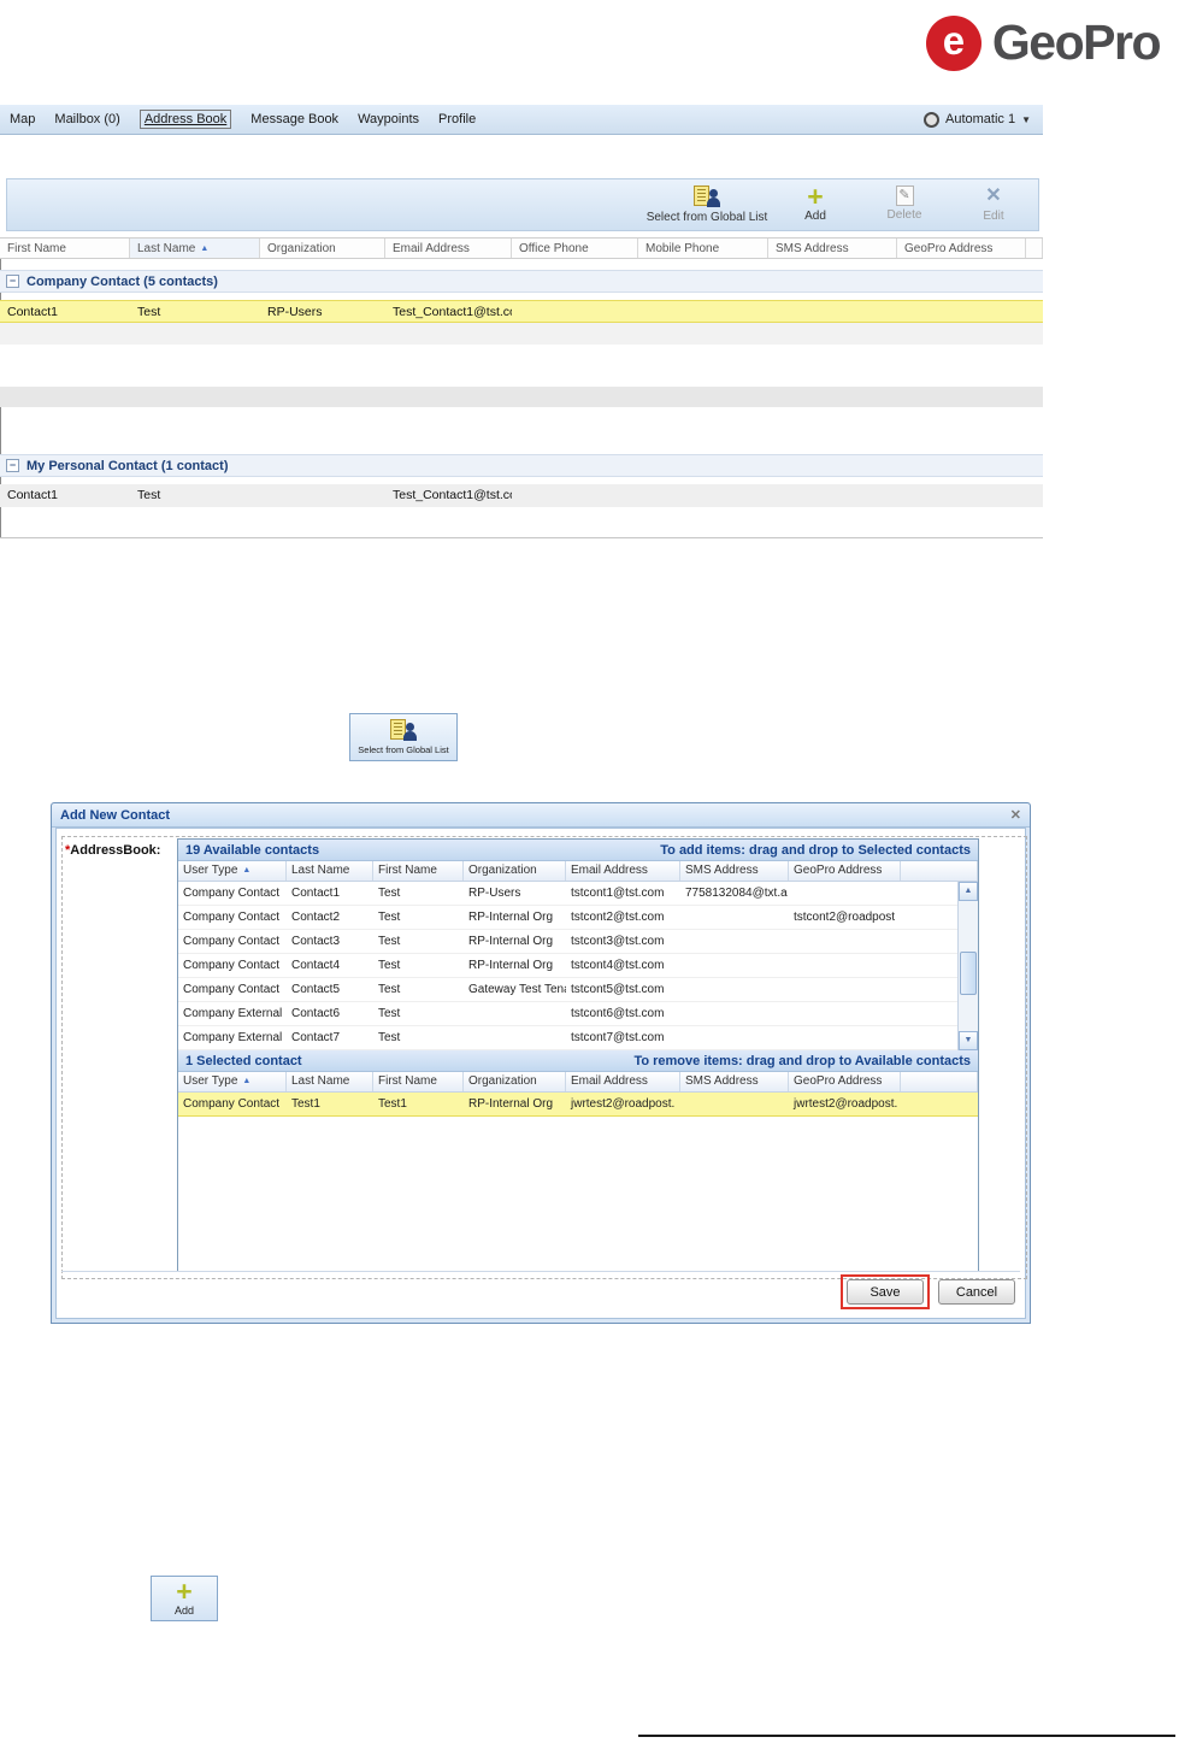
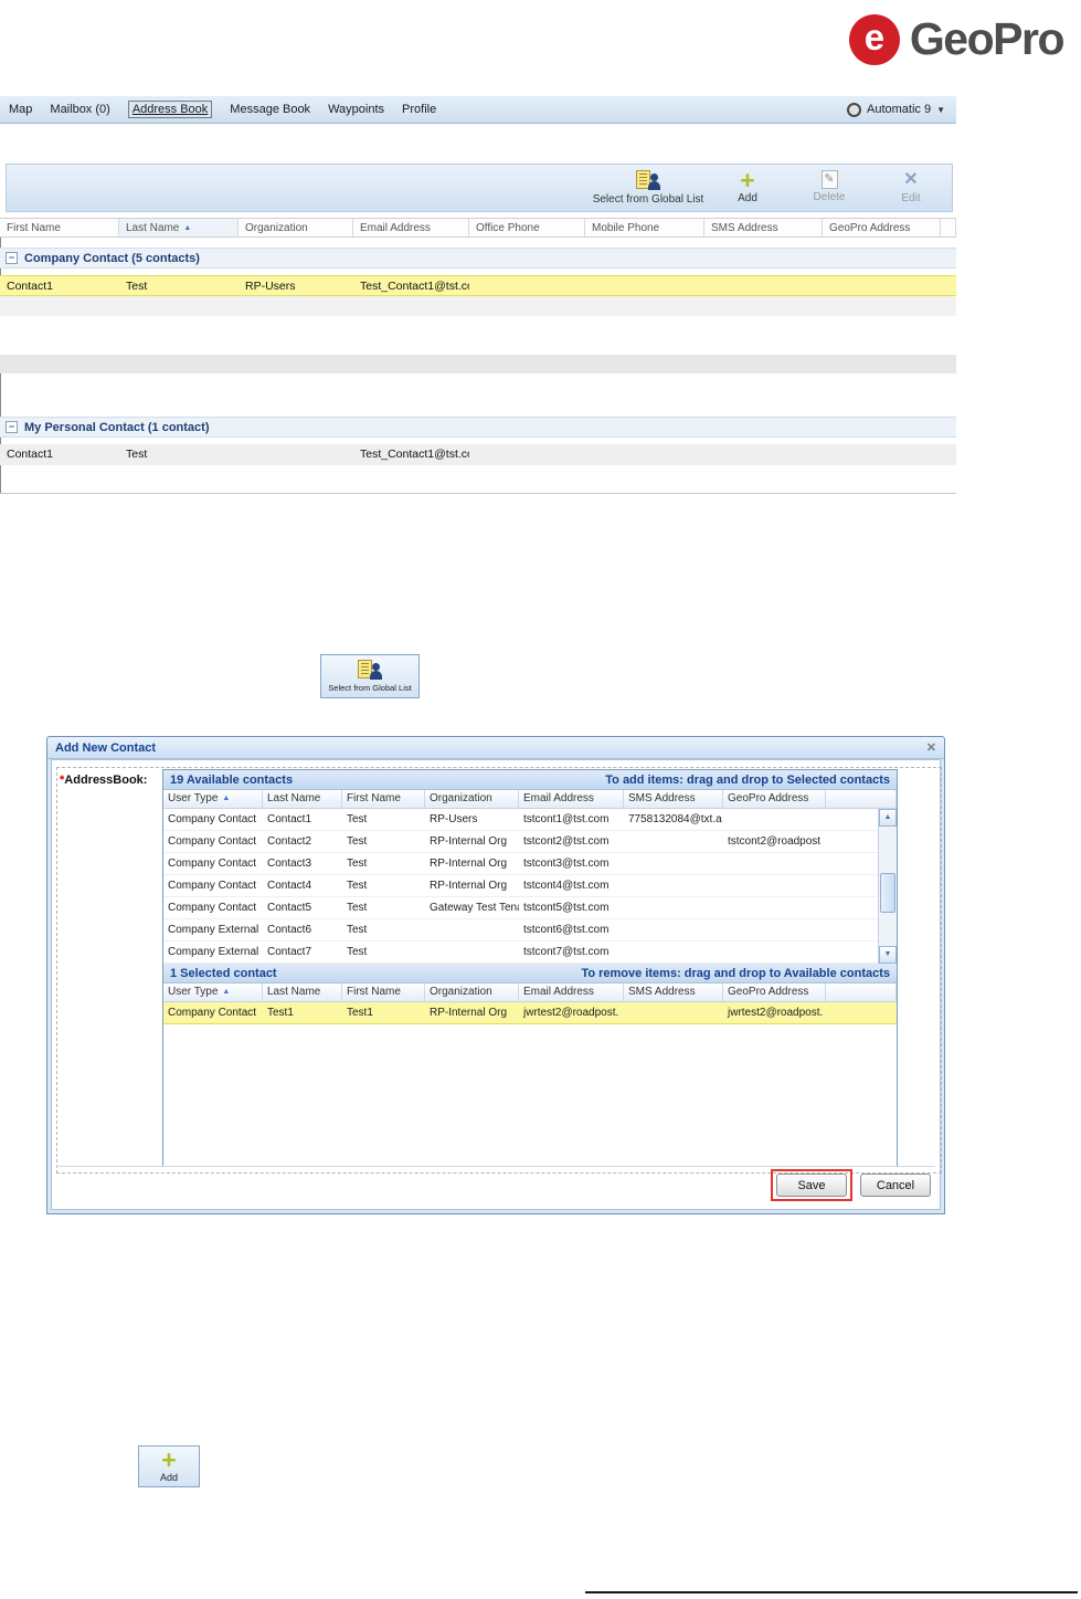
  e
  GeoPro
  Map
  Mailbox (0)
  Address Book
  Message Book
  Waypoints
  Profile
- Automatic 1
+ Automatic 9
  ▼
  Select from Global List
  +
  Add
  ✎
  Delete
  ✕
  Edit
  First Name
  Last Name
  Organization
  Email Address
  Office Phone
  Mobile Phone
  SMS Address
  GeoPro Address
  −
  Company Contact (5 contacts)
  Contact1
  Test
  RP-Users
  Test_Contact1@tst.c
  −
  My Personal Contact (1 contact)
  Contact1
  Test
  Test_Contact1@tst.c
  Select from Global List
  Add New Contact
  ✕
  *AddressBook:
  19 Available contacts
  To add items: drag and drop to Selected contacts
  User Type
  Last Name
  First Name
  Organization
  Email Address
  SMS Address
  GeoPro Address
  Company Contact
  Contact1
  Test
  RP-Users
  tstcont1@tst.com
  7758132084@txt.a
  Company Contact
  Contact2
  Test
  RP-Internal Org
  tstcont2@tst.com
  tstcont2@roadpost
  Company Contact
  Contact3
  Test
  RP-Internal Org
  tstcont3@tst.com
  Company Contact
  Contact4
  Test
  RP-Internal Org
  tstcont4@tst.com
  Company Contact
  Contact5
  Test
  Gateway Test Ten
  tstcont5@tst.com
  Company External
  Contact6
  Test
  tstcont6@tst.com
  Company External
  Contact7
  Test
  tstcont7@tst.com
  1 Selected contact
  To remove items: drag and drop to Available contacts
  User Type
  Last Name
  First Name
  Organization
  Email Address
  SMS Address
  GeoPro Address
  Company Contact
  Test1
  Test1
  RP-Internal Org
  jwrtest2@roadpost.
  jwrtest2@roadpost.
  Save
  Cancel
  +
  Add
